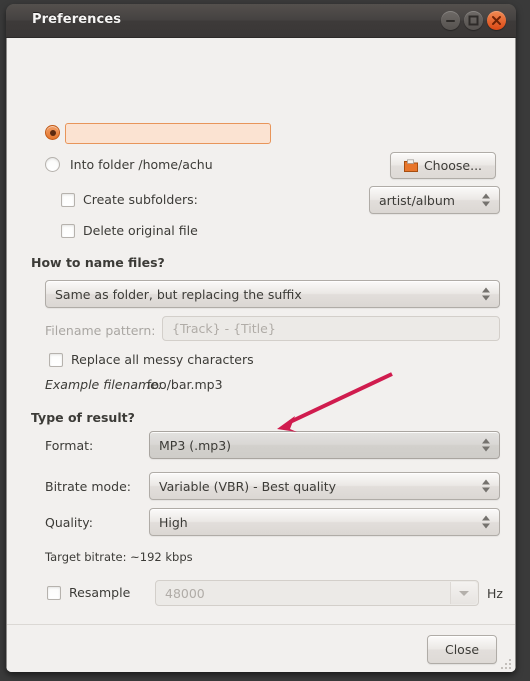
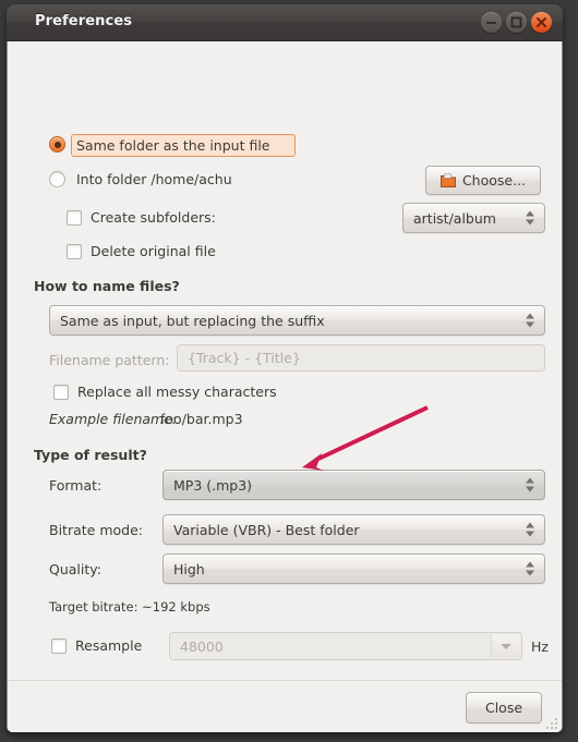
  Preferences
+ Same folder as the input file
  Into folder /home/achu
  Choose...
  Create subfolders:
  artist/album
  Delete original file
  How to name files?
- Same as folder, but replacing the suffix
+ Same as input, but replacing the suffix
  Filename pattern:
  {Track} - {Title}
  Replace all messy characters
  Example filename:
  foo/bar.mp3
  Type of result?
  Format:
  MP3 (.mp3)
  Bitrate mode:
- Variable (VBR) - Best quality
+ Variable (VBR) - Best folder
  Quality:
  High
  Target bitrate: ~192 kbps
  Resample
  48000
  Hz
  Close
